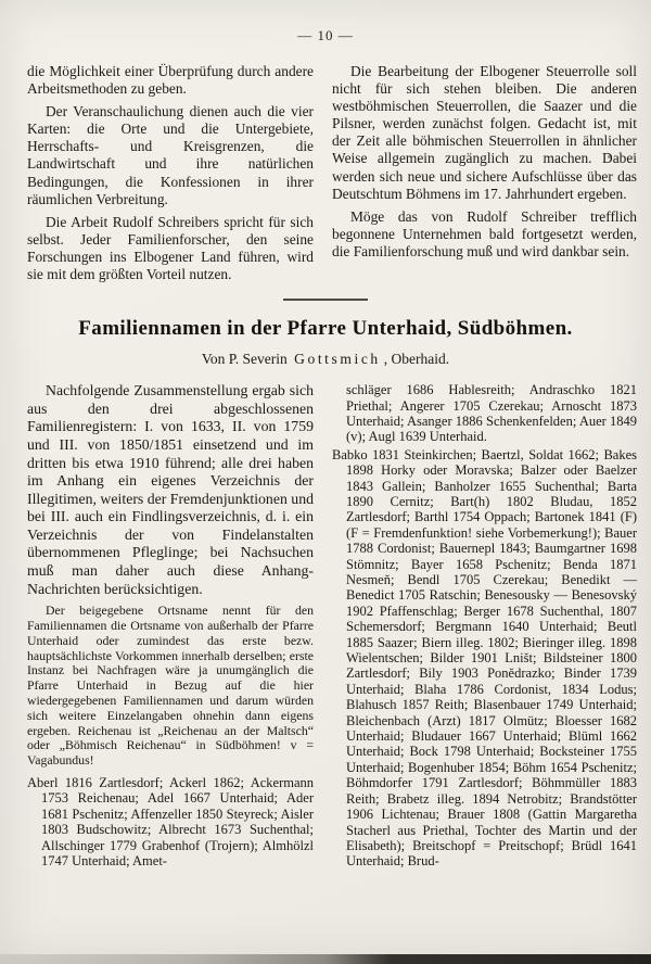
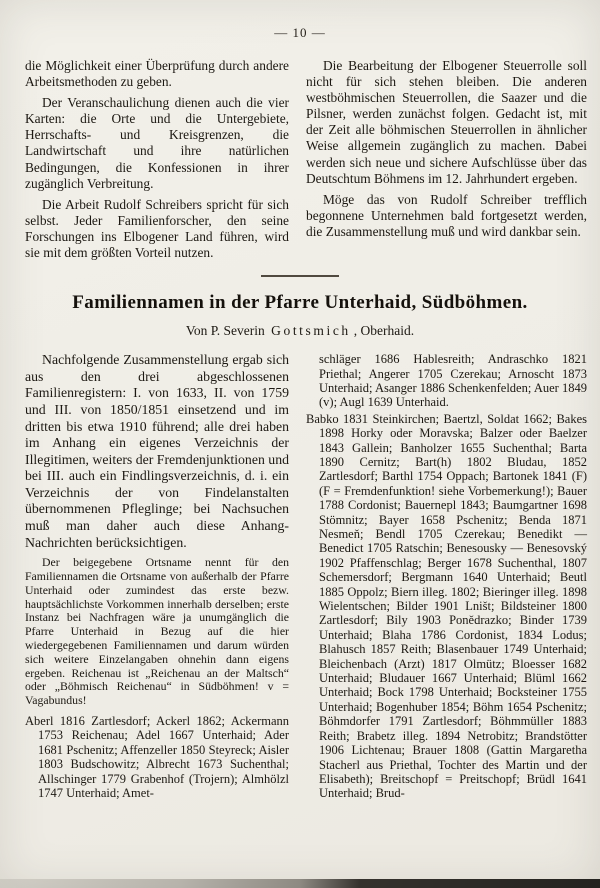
  — 10 —
  die Möglichkeit einer Überprüfung durch andere Arbeitsmethoden zu geben.
- Der Veranschaulichung dienen auch die vier Karten: die Orte und die Untergebiete, Herrschafts- und Kreisgrenzen, die Landwirtschaft und ihre natürlichen Bedingungen, die Konfessionen in ihrer räumlichen Verbreitung.
+ Der Veranschaulichung dienen auch die vier Karten: die Orte und die Untergebiete, Herrschafts- und Kreisgrenzen, die Landwirtschaft und ihre natürlichen Bedingungen, die Konfessionen in ihrer zugänglich Verbreitung.
  Die Arbeit Rudolf Schreibers spricht für sich selbst. Jeder Familienforscher, den seine Forschungen ins Elbogener Land führen, wird sie mit dem größten Vorteil nutzen.
- Die Bearbeitung der Elbogener Steuerrolle soll nicht für sich stehen bleiben. Die anderen westböhmischen Steuerrollen, die Saazer und die Pilsner, werden zunächst folgen. Gedacht ist, mit der Zeit alle böhmischen Steuerrollen in ähnlicher Weise allgemein zugänglich zu machen. Dabei werden sich neue und sichere Aufschlüsse über das Deutschtum Böhmens im 17. Jahrhundert ergeben.
+ Die Bearbeitung der Elbogener Steuerrolle soll nicht für sich stehen bleiben. Die anderen westböhmischen Steuerrollen, die Saazer und die Pilsner, werden zunächst folgen. Gedacht ist, mit der Zeit alle böhmischen Steuerrollen in ähnlicher Weise allgemein zugänglich zu machen. Dabei werden sich neue und sichere Aufschlüsse über das Deutschtum Böhmens im 12. Jahrhundert ergeben.
- Möge das von Rudolf Schreiber trefflich begonnene Unternehmen bald fortgesetzt werden, die Familienforschung muß und wird dankbar sein.
+ Möge das von Rudolf Schreiber trefflich begonnene Unternehmen bald fortgesetzt werden, die Zusammenstellung muß und wird dankbar sein.
  Familiennamen in der Pfarre Unterhaid, Südböhmen.
  Von P. Severin Gottsmich , Oberhaid.
  Nachfolgende Zusammenstellung ergab sich aus den drei abgeschlossenen Familienregistern: I. von 1633, II. von 1759 und III. von 1850/1851 einsetzend und im dritten bis etwa 1910 führend; alle drei haben im Anhang ein eigenes Verzeichnis der Illegitimen, weiters der Fremdenjunktionen und bei III. auch ein Findlingsverzeichnis, d. i. ein Verzeichnis der von Findelanstalten übernommenen Pfleglinge; bei Nachsuchen muß man daher auch diese Anhang-Nachrichten berücksichtigen.
  Der beigegebene Ortsname nennt für den Familiennamen die Ortsname von außerhalb der Pfarre Unterhaid oder zumindest das erste bezw. hauptsächlichste Vorkommen innerhalb derselben; erste Instanz bei Nachfragen wäre ja unumgänglich die Pfarre Unterhaid in Bezug auf die hier wiedergegebenen Familiennamen und darum würden sich weitere Einzelangaben ohnehin dann eigens ergeben. Reichenau ist „Reichenau an der Maltsch“ oder „Böhmisch Reichenau“ in Südböhmen! v = Vagabundus!
  Aberl 1816 Zartlesdorf; Ackerl 1862; Ackermann 1753 Reichenau; Adel 1667 Unterhaid; Ader 1681 Pschenitz; Affenzeller 1850 Steyreck; Aisler 1803 Budschowitz; Albrecht 1673 Suchenthal; Allschinger 1779 Grabenhof (Trojern); Almhölzl 1747 Unterhaid; Amet-
  schläger 1686 Hablesreith; Andraschko 1821 Priethal; Angerer 1705 Czerekau; Arnoscht 1873 Unterhaid; Asanger 1886 Schenkenfelden; Auer 1849 (v); Augl 1639 Unterhaid.
- Babko 1831 Steinkirchen; Baertzl, Soldat 1662; Bakes 1898 Horky oder Moravska; Balzer oder Baelzer 1843 Gallein; Banholzer 1655 Suchenthal; Barta 1890 Cernitz; Bart(h) 1802 Bludau, 1852 Zartlesdorf; Barthl 1754 Oppach; Bartonek 1841 (F) (F = Fremdenfunktion! siehe Vorbemerkung!); Bauer 1788 Cordonist; Bauernepl 1843; Baumgartner 1698 Stömnitz; Bayer 1658 Pschenitz; Benda 1871 Nesmeň; Bendl 1705 Czerekau; Benedikt — Benedict 1705 Ratschin; Benesousky — Benesovský 1902 Pfaffenschlag; Berger 1678 Suchenthal, 1807 Schemersdorf; Bergmann 1640 Unterhaid; Beutl 1885 Saazer; Biern illeg. 1802; Bieringer illeg. 1898 Wielentschen; Bilder 1901 Lništ; Bildsteiner 1800 Zartlesdorf; Bily 1903 Ponědrazko; Binder 1739 Unterhaid; Blaha 1786 Cordonist, 1834 Lodus; Blahusch 1857 Reith; Blasenbauer 1749 Unterhaid; Bleichenbach (Arzt) 1817 Olmütz; Bloesser 1682 Unterhaid; Bludauer 1667 Unterhaid; Blüml 1662 Unterhaid; Bock 1798 Unterhaid; Bocksteiner 1755 Unterhaid; Bogenhuber 1854; Böhm 1654 Pschenitz; Böhmdorfer 1791 Zartlesdorf; Böhmmüller 1883 Reith; Brabetz illeg. 1894 Netrobitz; Brandstötter 1906 Lichtenau; Brauer 1808 (Gattin Margaretha Stacherl aus Priethal, Tochter des Martin und der Elisabeth); Breitschopf = Preitschopf; Brüdl 1641 Unterhaid; Brud-
+ Babko 1831 Steinkirchen; Baertzl, Soldat 1662; Bakes 1898 Horky oder Moravska; Balzer oder Baelzer 1843 Gallein; Banholzer 1655 Suchenthal; Barta 1890 Cernitz; Bart(h) 1802 Bludau, 1852 Zartlesdorf; Barthl 1754 Oppach; Bartonek 1841 (F) (F = Fremdenfunktion! siehe Vorbemerkung!); Bauer 1788 Cordonist; Bauernepl 1843; Baumgartner 1698 Stömnitz; Bayer 1658 Pschenitz; Benda 1871 Nesmeň; Bendl 1705 Czerekau; Benedikt — Benedict 1705 Ratschin; Benesousky — Benesovský 1902 Pfaffenschlag; Berger 1678 Suchenthal, 1807 Schemersdorf; Bergmann 1640 Unterhaid; Beutl 1885 Oppolz; Biern illeg. 1802; Bieringer illeg. 1898 Wielentschen; Bilder 1901 Lništ; Bildsteiner 1800 Zartlesdorf; Bily 1903 Ponědrazko; Binder 1739 Unterhaid; Blaha 1786 Cordonist, 1834 Lodus; Blahusch 1857 Reith; Blasenbauer 1749 Unterhaid; Bleichenbach (Arzt) 1817 Olmütz; Bloesser 1682 Unterhaid; Bludauer 1667 Unterhaid; Blüml 1662 Unterhaid; Bock 1798 Unterhaid; Bocksteiner 1755 Unterhaid; Bogenhuber 1854; Böhm 1654 Pschenitz; Böhmdorfer 1791 Zartlesdorf; Böhmmüller 1883 Reith; Brabetz illeg. 1894 Netrobitz; Brandstötter 1906 Lichtenau; Brauer 1808 (Gattin Margaretha Stacherl aus Priethal, Tochter des Martin und der Elisabeth); Breitschopf = Preitschopf; Brüdl 1641 Unterhaid; Brud-
